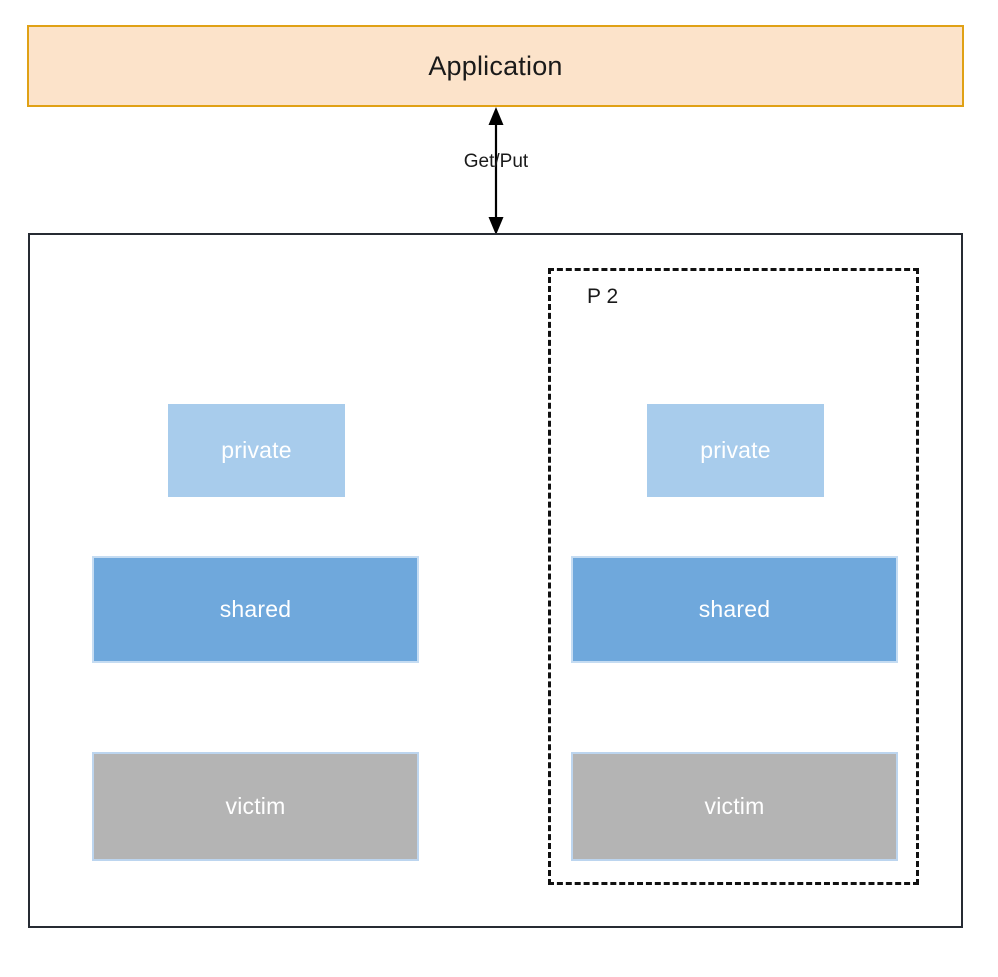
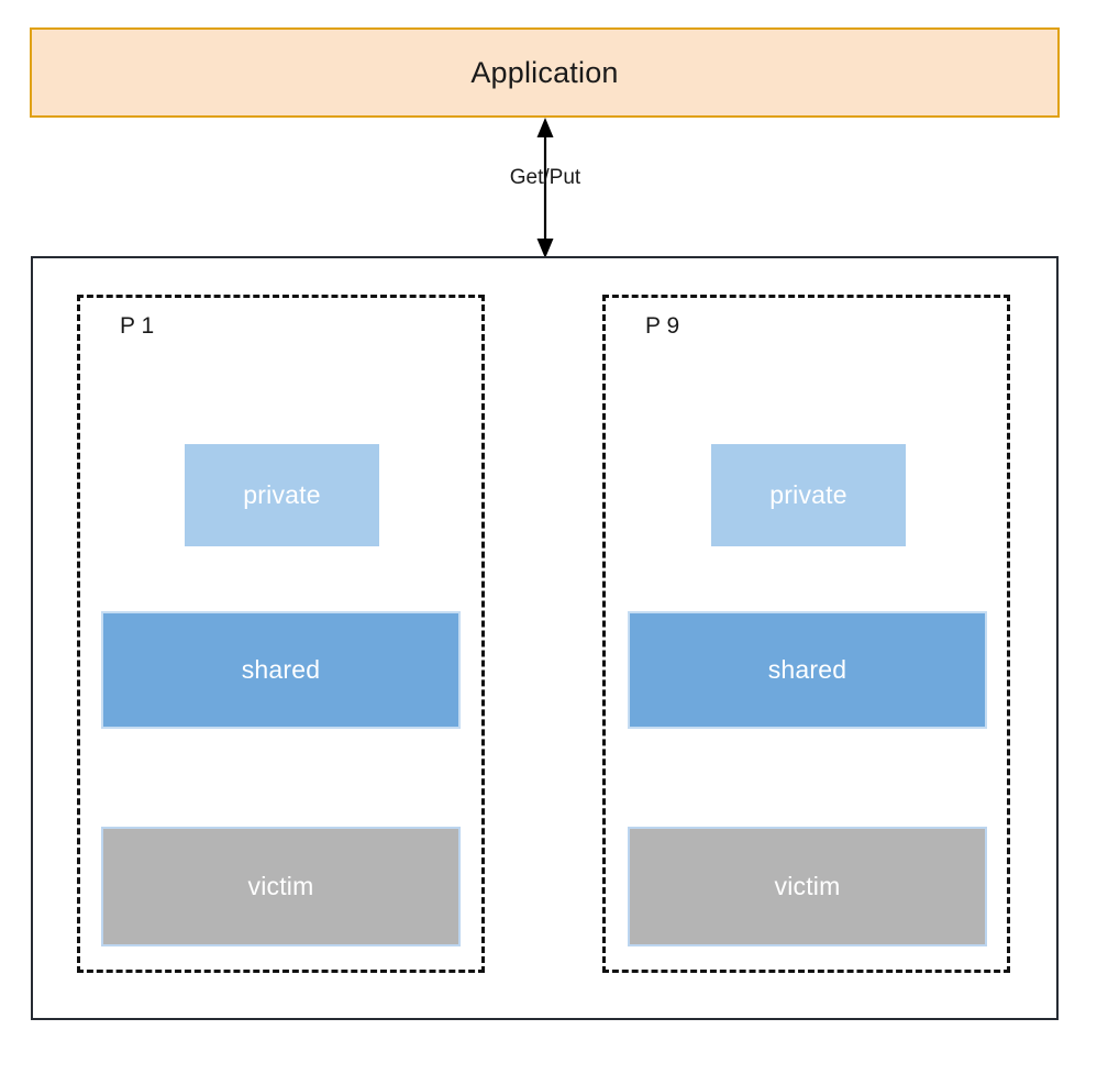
  Application
  Get/Put
+ P 1
  private
  shared
  victim
- P 2
+ P 9
  private
  shared
  victim
